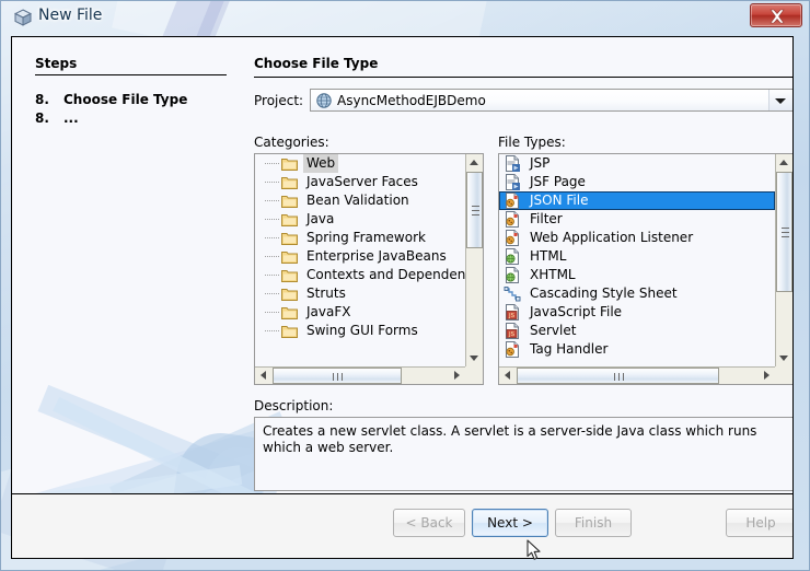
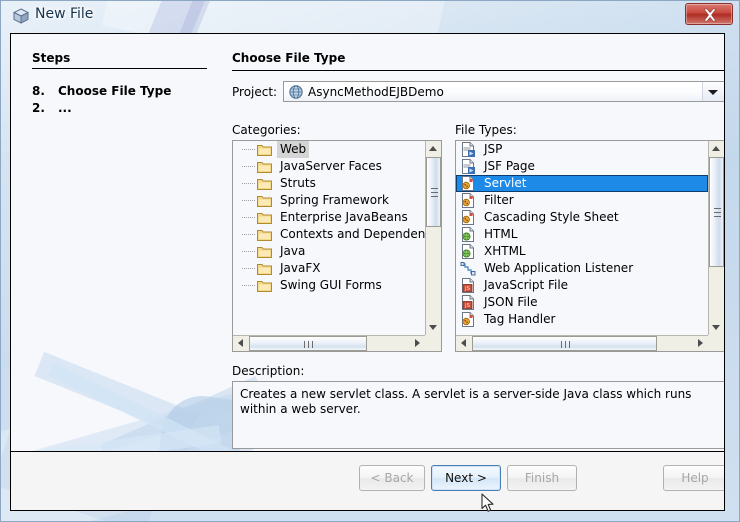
  New File
  Steps
  8. Choose File Type
- 8. ...
+ 2. ...
  Choose File Type
  Project:
  AsyncMethodEJBDemo
  Categories:
  File Types:
  Web
  JavaServer Faces
- Bean Validation
- Java
+ Struts
  Spring Framework
  Enterprise JavaBeans
  Contexts and Dependen
- Struts
+ Java
  JavaFX
  Swing GUI Forms
  JSP
  JSF Page
- JSON File
+ Servlet
  Filter
- Web Application Listener
+ Cascading Style Sheet
  HTML
  XHTML
- Cascading Style Sheet
+ Web Application Listener
  JavaScript File
- Servlet
+ JSON File
  Tag Handler
  Description:
- Creates a new servlet class. A servlet is a server-side Java class which runs which a web server.
+ Creates a new servlet class. A servlet is a server-side Java class which runs within a web server.
  < Back
  Next >
  Finish
  Help
